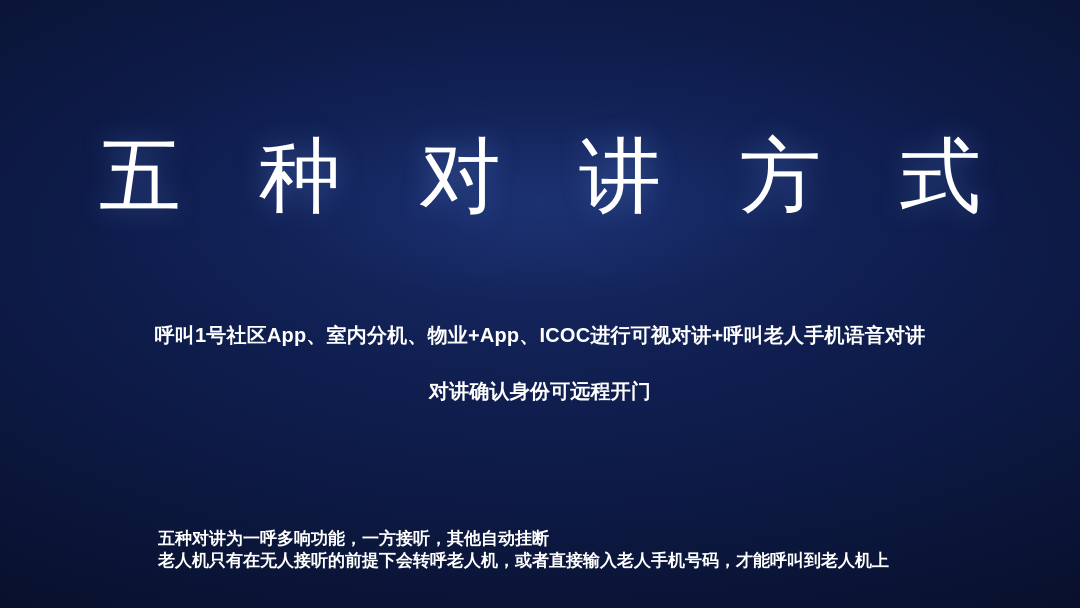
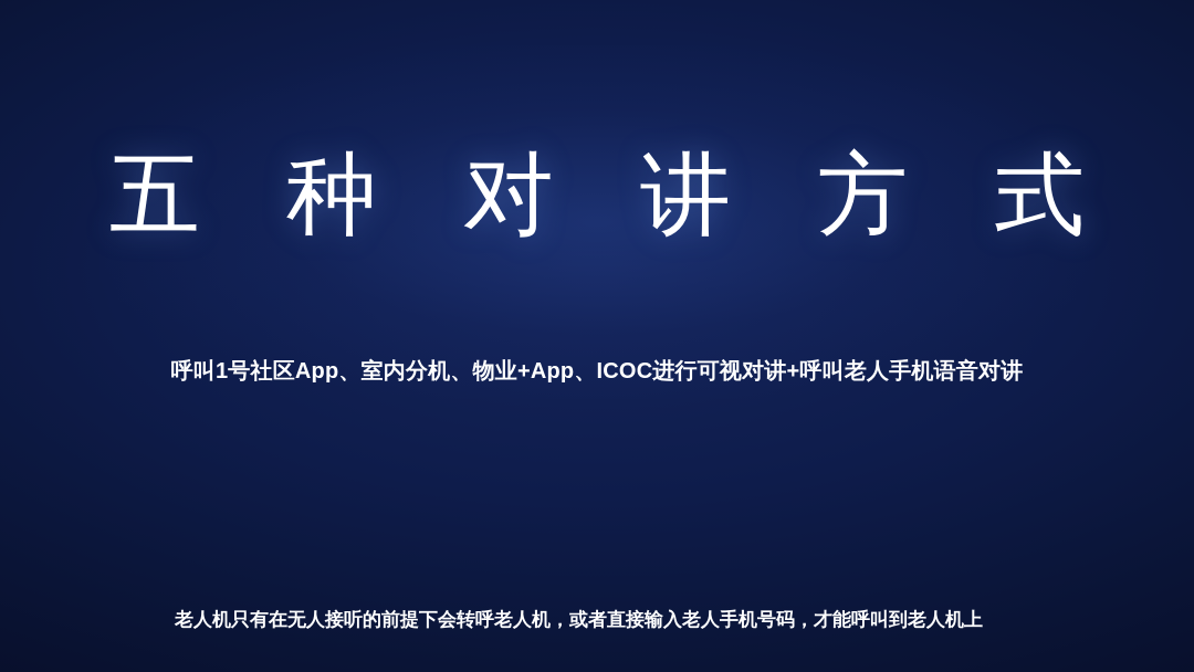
  五 种 对 讲 方 式
  呼叫1号社区App、室内分机、物业+App、ICOC进行可视对讲+呼叫老人手机语音对讲
- 对讲确认身份可远程开门
- 五种对讲为一呼多响功能，一方接听，其他自动挂断
  老人机只有在无人接听的前提下会转呼老人机，或者直接输入老人手机号码，才能呼叫到老人机上
